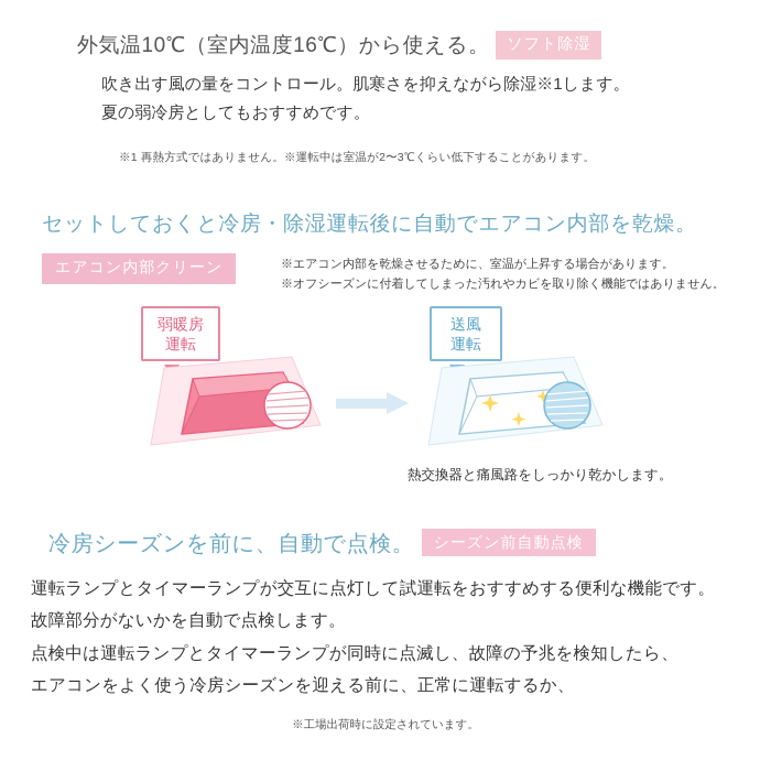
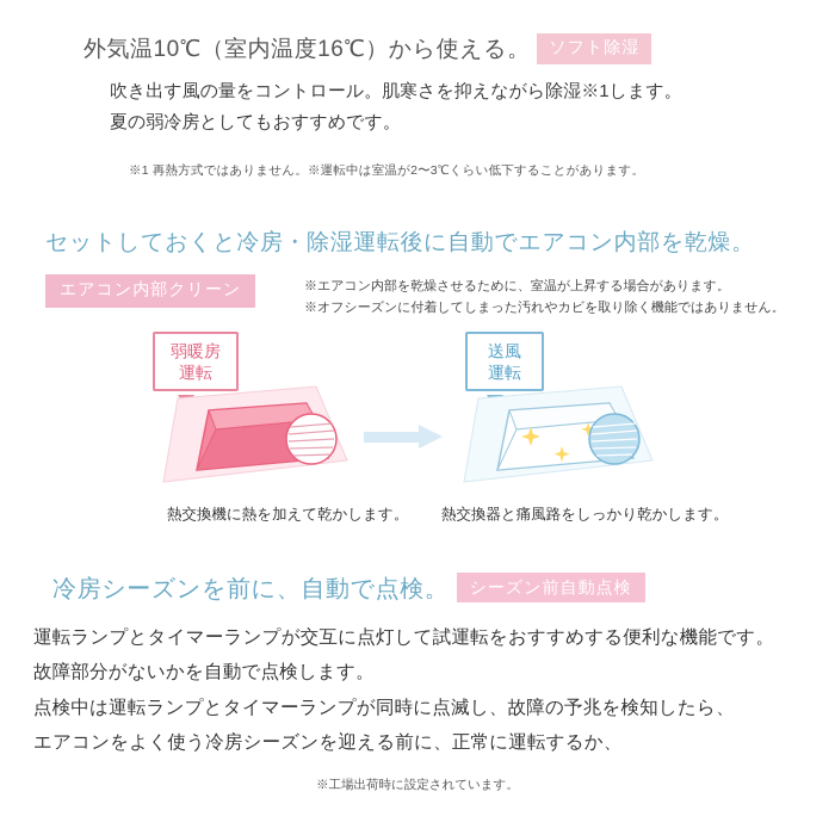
  外気温10℃（室内温度16℃）から使える。 ソフト除湿
  吹き出す風の量をコントロール。肌寒さを抑えながら除湿※1します。
  夏の弱冷房としてもおすすめです。
  ※1 再熱方式ではありません。※運転中は室温が2〜3℃くらい低下することがあります。
  セットしておくと冷房・除湿運転後に自動でエアコン内部を乾燥。
  エアコン内部クリーン
  ※エアコン内部を乾燥させるために、室温が上昇する場合があります。
  ※オフシーズンに付着してしまった汚れやカビを取り除く機能ではありません。
  弱暖房
  運転
  送風
  運転
+ 熱交換機に熱を加えて乾かします。
  熱交換器と痛風路をしっかり乾かします。
  冷房シーズンを前に、自動で点検。 シーズン前自動点検
  運転ランプとタイマーランプが交互に点灯して試運転をおすすめする便利な機能です。
  故障部分がないかを自動で点検します。
  点検中は運転ランプとタイマーランプが同時に点滅し、故障の予兆を検知したら、
  エアコンをよく使う冷房シーズンを迎える前に、正常に運転するか、
  ※工場出荷時に設定されています。
